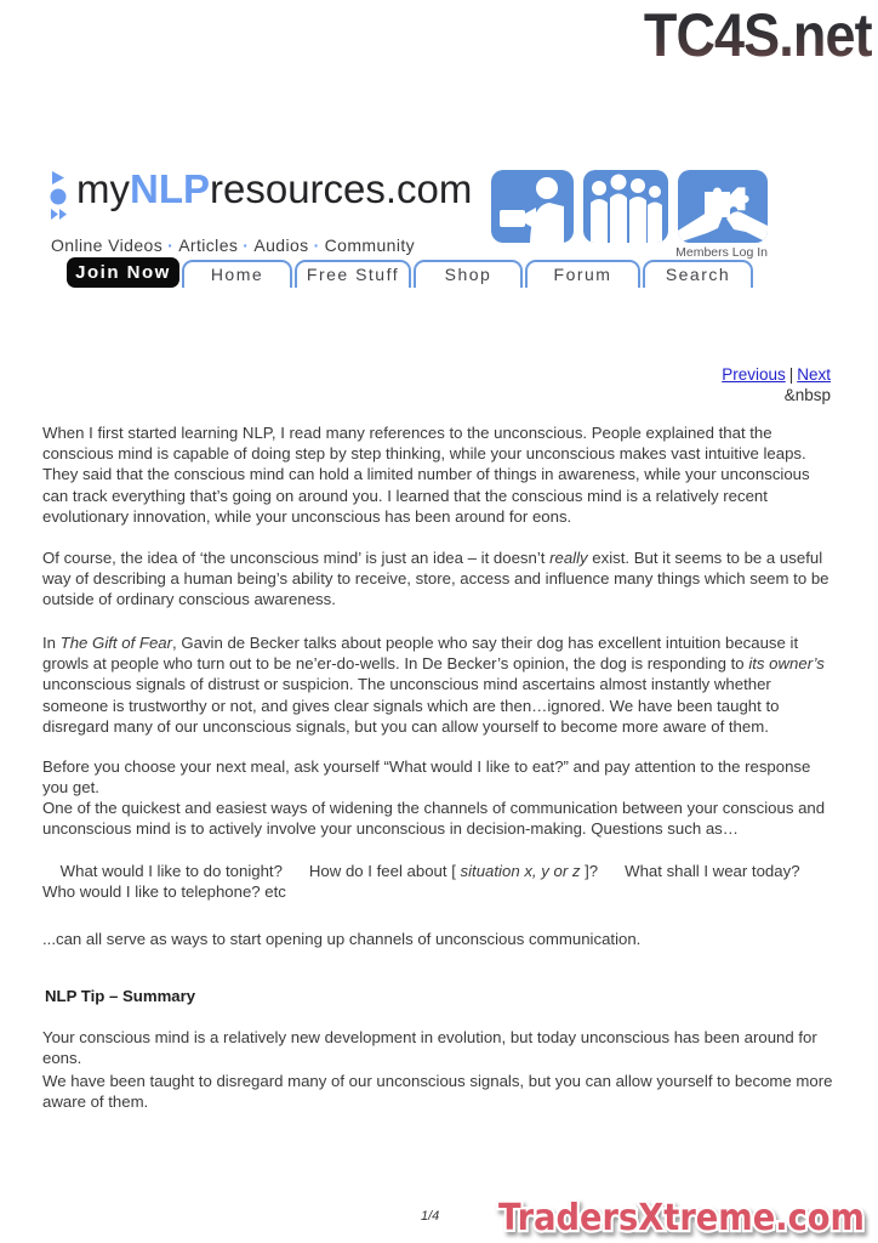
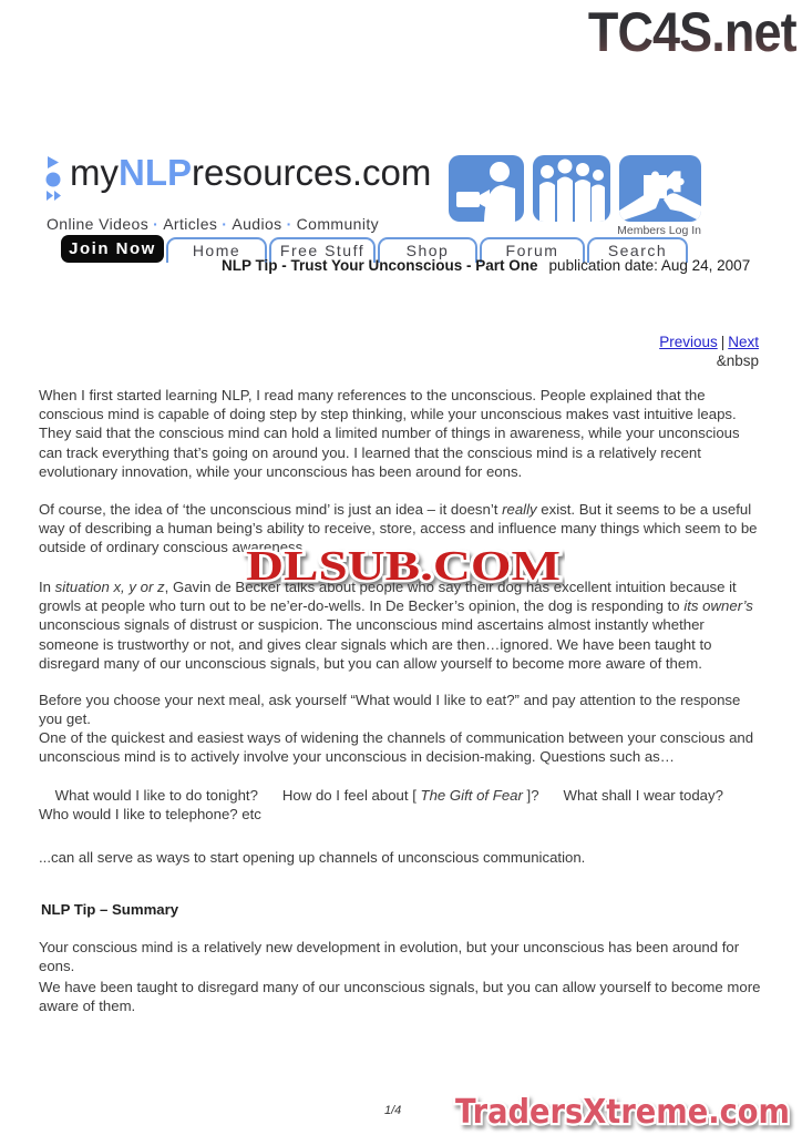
  TC4S.net
  myNLPresources.com
  Online Videos · Articles · Audios · Community
  Members Log In
  Join Now
  Home
  Free Stuff
  Shop
  Forum
  Search
+ NLP Tip - Trust Your Unconscious - Part One publication date: Aug 24, 2007
  Previous | Next
  &nbsp
  When I first started learning NLP, I read many references to the unconscious. People explained that the conscious mind is capable of doing step by step thinking, while your unconscious makes vast intuitive leaps. They said that the conscious mind can hold a limited number of things in awareness, while your unconscious can track everything that’s going on around you. I learned that the conscious mind is a relatively recent evolutionary innovation, while your unconscious has been around for eons.
  Of course, the idea of ‘the unconscious mind’ is just an idea – it doesn’t really exist. But it seems to be a useful way of describing a human being’s ability to receive, store, access and influence many things which seem to be outside of ordinary conscious awareness.
- In The Gift of Fear, Gavin de Becker talks about people who say their dog has excellent intuition because it growls at people who turn out to be ne’er-do-wells. In De Becker’s opinion, the dog is responding to its owner’s unconscious signals of distrust or suspicion. The unconscious mind ascertains almost instantly whether someone is trustworthy or not, and gives clear signals which are then…ignored. We have been taught to disregard many of our unconscious signals, but you can allow yourself to become more aware of them.
+ In situation x, y or z, Gavin de Becker talks about people who say their dog has excellent intuition because it growls at people who turn out to be ne’er-do-wells. In De Becker’s opinion, the dog is responding to its owner’s unconscious signals of distrust or suspicion. The unconscious mind ascertains almost instantly whether someone is trustworthy or not, and gives clear signals which are then…ignored. We have been taught to disregard many of our unconscious signals, but you can allow yourself to become more aware of them.
  Before you choose your next meal, ask yourself “What would I like to eat?” and pay attention to the response you get.
  One of the quickest and easiest ways of widening the channels of communication between your conscious and unconscious mind is to actively involve your unconscious in decision-making. Questions such as…
- What would I like to do tonight? How do I feel about [ situation x, y or z ]? What shall I wear today? Who would I like to telephone? etc
+ What would I like to do tonight? How do I feel about [ The Gift of Fear ]? What shall I wear today? Who would I like to telephone? etc
  ...can all serve as ways to start opening up channels of unconscious communication.
  NLP Tip – Summary
- Your conscious mind is a relatively new development in evolution, but today unconscious has been around for eons.
+ Your conscious mind is a relatively new development in evolution, but your unconscious has been around for eons.
  We have been taught to disregard many of our unconscious signals, but you can allow yourself to become more aware of them.
+ DLSUB.COM
  1/4
  TradersXtreme.com
